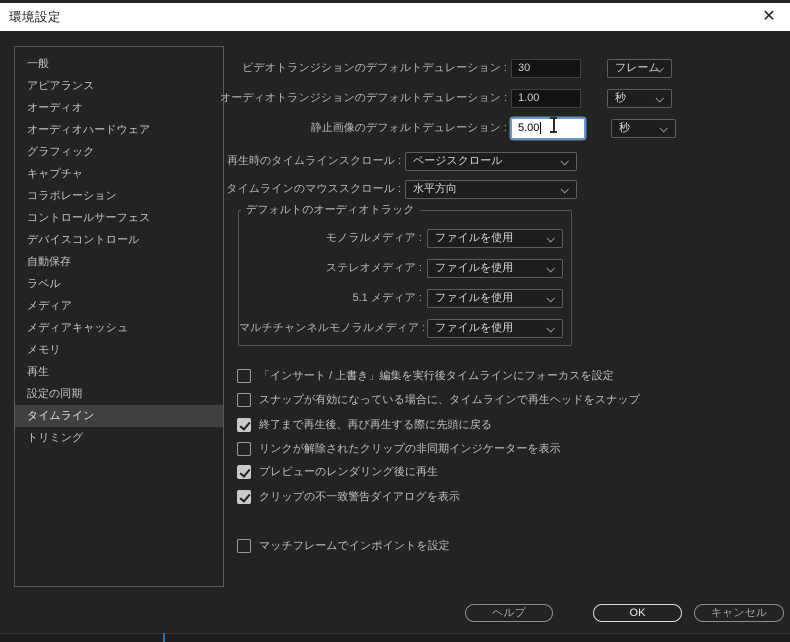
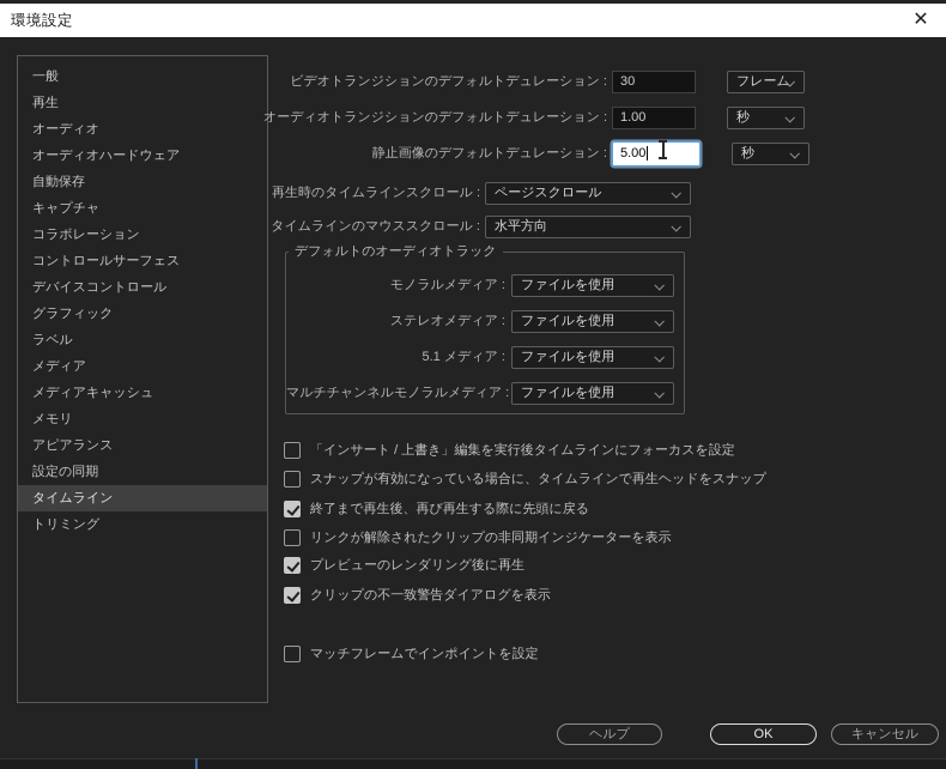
  環境設定
  ✕
  一般
- アピアランス
+ 再生
  オーディオ
  オーディオハードウェア
- グラフィック
+ 自動保存
  キャプチャ
  コラボレーション
  コントロールサーフェス
  デバイスコントロール
- 自動保存
+ グラフィック
  ラベル
  メディア
  メディアキャッシュ
  メモリ
- 再生
+ アピアランス
  設定の同期
  タイムライン
  トリミング
  デフォルトのオーディオトラック
  モノラルメディア :
  ファイルを使用
  ステレオメディア :
  ファイルを使用
  5.1 メディア :
  ファイルを使用
  マルチチャンネルモノラルメディア :
  ファイルを使用
  ビデオトランジションのデフォルトデュレーション :
  30
  フレーム
  オーディオトランジションのデフォルトデュレーション :
  1.00
  秒
  静止画像のデフォルトデュレーション :
  5.00
  秒
  再生時のタイムラインスクロール :
  ページスクロール
  タイムラインのマウススクロール :
  水平方向
  「インサート / 上書き」編集を実行後タイムラインにフォーカスを設定
  スナップが有効になっている場合に、タイムラインで再生ヘッドをスナップ
  終了まで再生後、再び再生する際に先頭に戻る
  リンクが解除されたクリップの非同期インジケーターを表示
  プレビューのレンダリング後に再生
  クリップの不一致警告ダイアログを表示
  マッチフレームでインポイントを設定
  ヘルプ
  OK
  キャンセル
